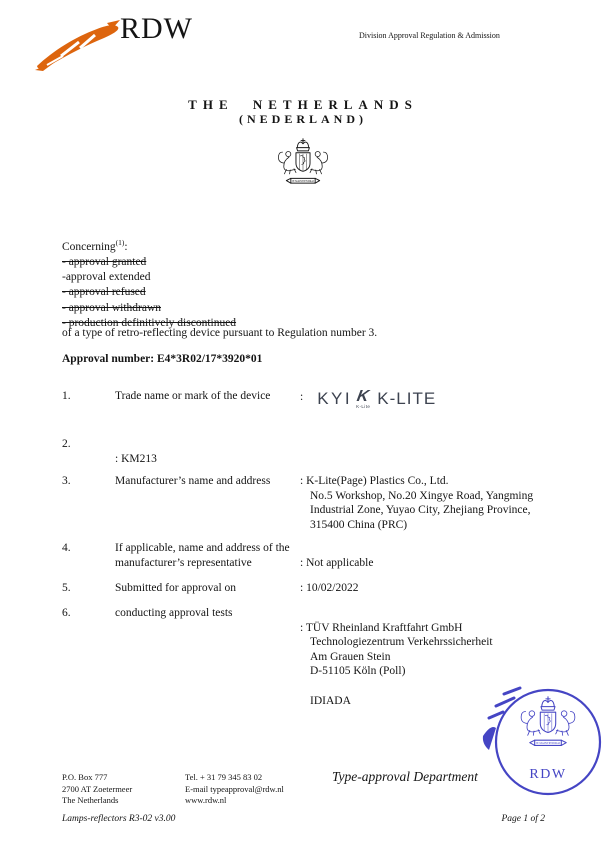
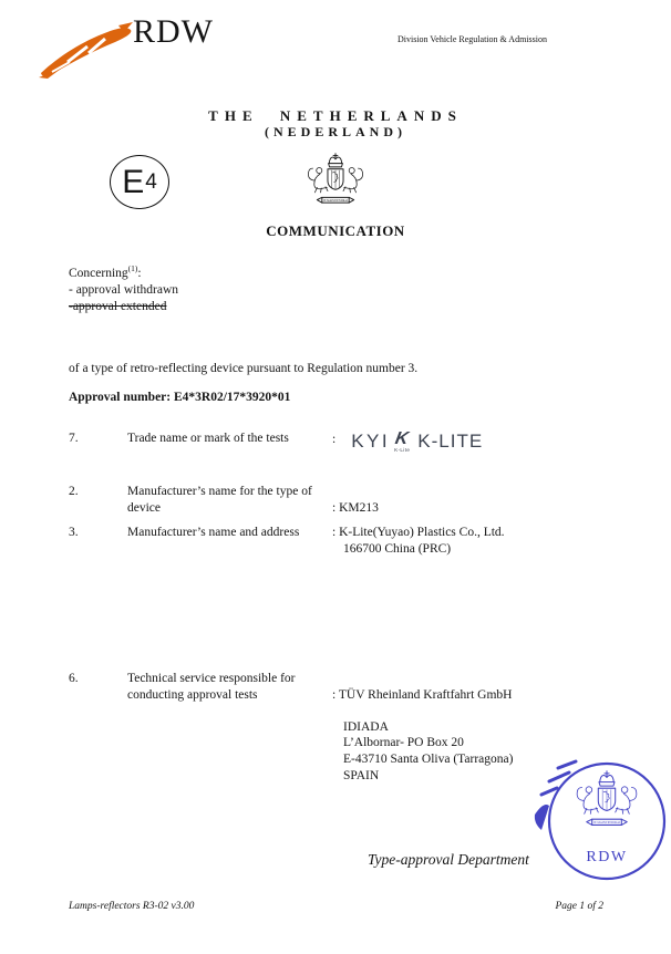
  RDW
- Division Approval Regulation & Admission
+ Division Vehicle Regulation & Admission
  THE NETHERLANDS
  (NEDERLAND)
+ E
+ 4
+ COMMUNICATION
  Concerning(1):
- - approval granted
- -approval extended
+ - approval withdrawn
- - approval refused
- - approval withdrawn
+ -approval extended
- - production definitively discontinued
  of a type of retro-reflecting device pursuant to Regulation number 3.
  Approval number: E4*3R02/17*3920*01
- 1.
+ 7.
- Trade name or mark of the device
+ Trade name or mark of the tests
  :
  KYI
  K-LITE
  2.
+ Manufacturer’s name for the type of
+ device
  : KM213
  3.
  Manufacturer’s name and address
- : K-Lite(Page) Plastics Co., Ltd.
+ : K-Lite(Yuyao) Plastics Co., Ltd.
- No.5 Workshop, No.20 Xingye Road, Yangming
- Industrial Zone, Yuyao City, Zhejiang Province,
- 315400 China (PRC)
+ 166700 China (PRC)
- 4.
- If applicable, name and address of the
- manufacturer’s representative
- : Not applicable
- 5.
- Submitted for approval on
- : 10/02/2022
  6.
+ Technical service responsible for
  conducting approval tests
  : TÜV Rheinland Kraftfahrt GmbH
- Technologiezentrum Verkehrssicherheit
- Am Grauen Stein
- D-51105 Köln (Poll)
  IDIADA
+ L’Albornar- PO Box 20
+ E-43710 Santa Oliva (Tarragona)
+ SPAIN
  RDW
  Type-approval Department
- P.O. Box 777
- 2700 AT Zoetermeer
- The Netherlands
- Tel. + 31 79 345 83 02
- E-mail typeapproval@rdw.nl
- www.rdw.nl
  Lamps-reflectors R3-02 v3.00
  Page 1 of 2
